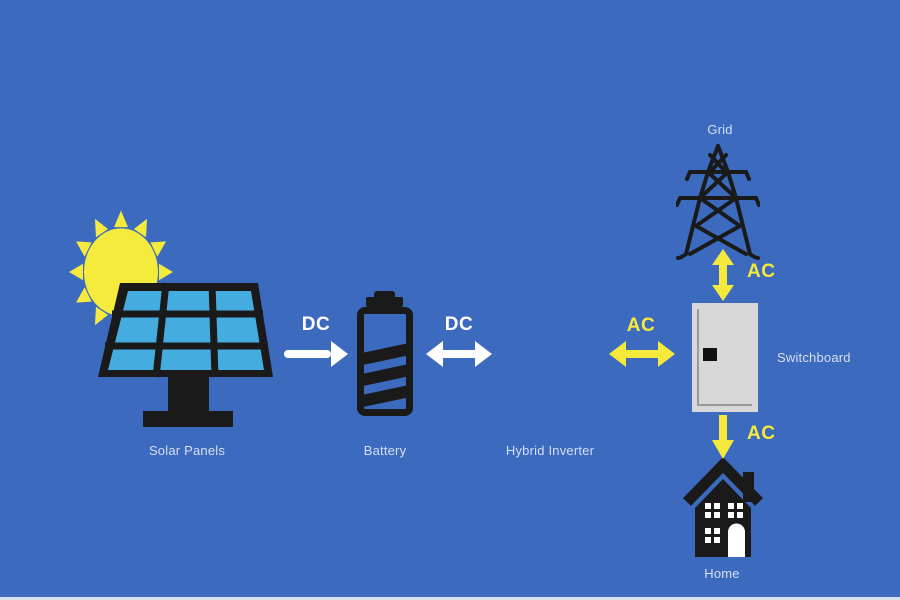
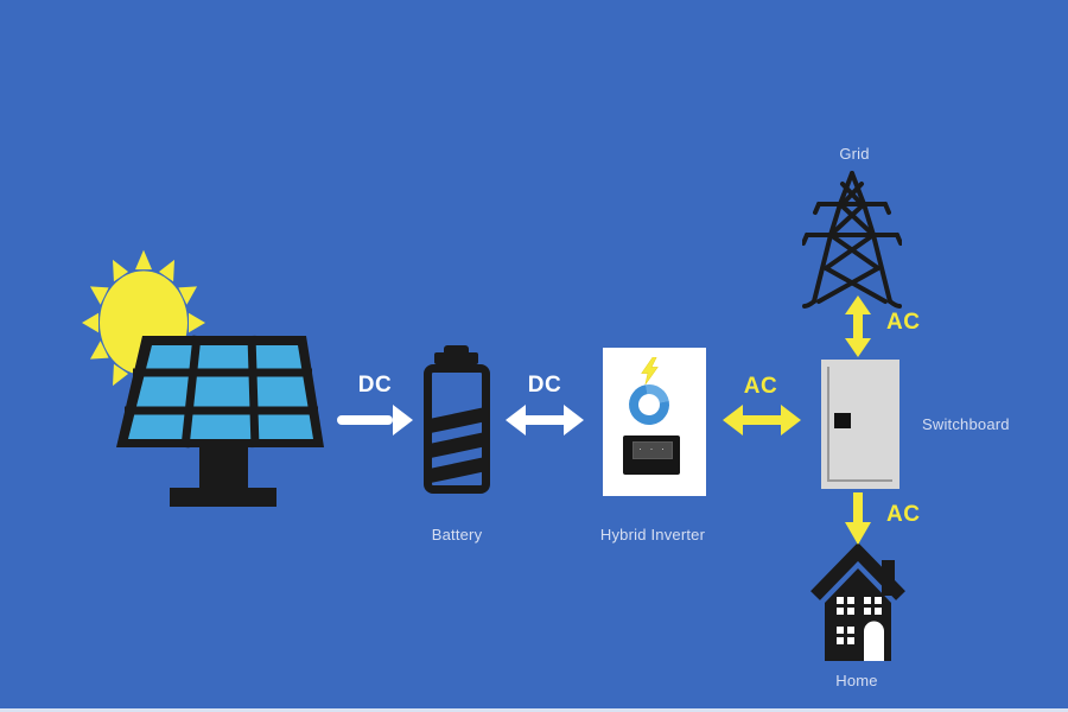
+ · · ·
  DC
  DC
  AC
  AC
  AC
- Solar Panels
  Battery
  Hybrid Inverter
  Switchboard
  Grid
  Home
